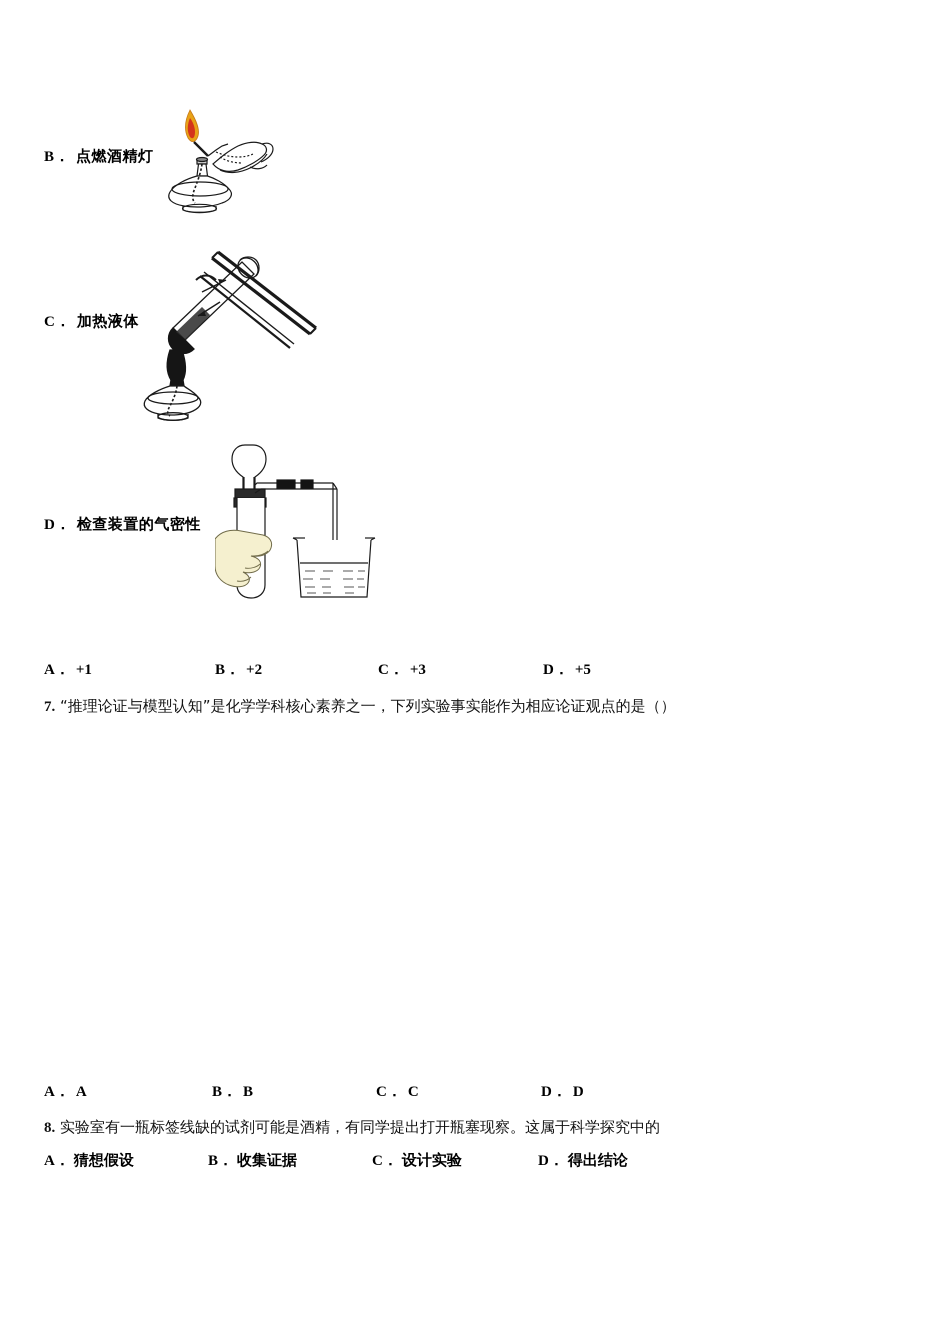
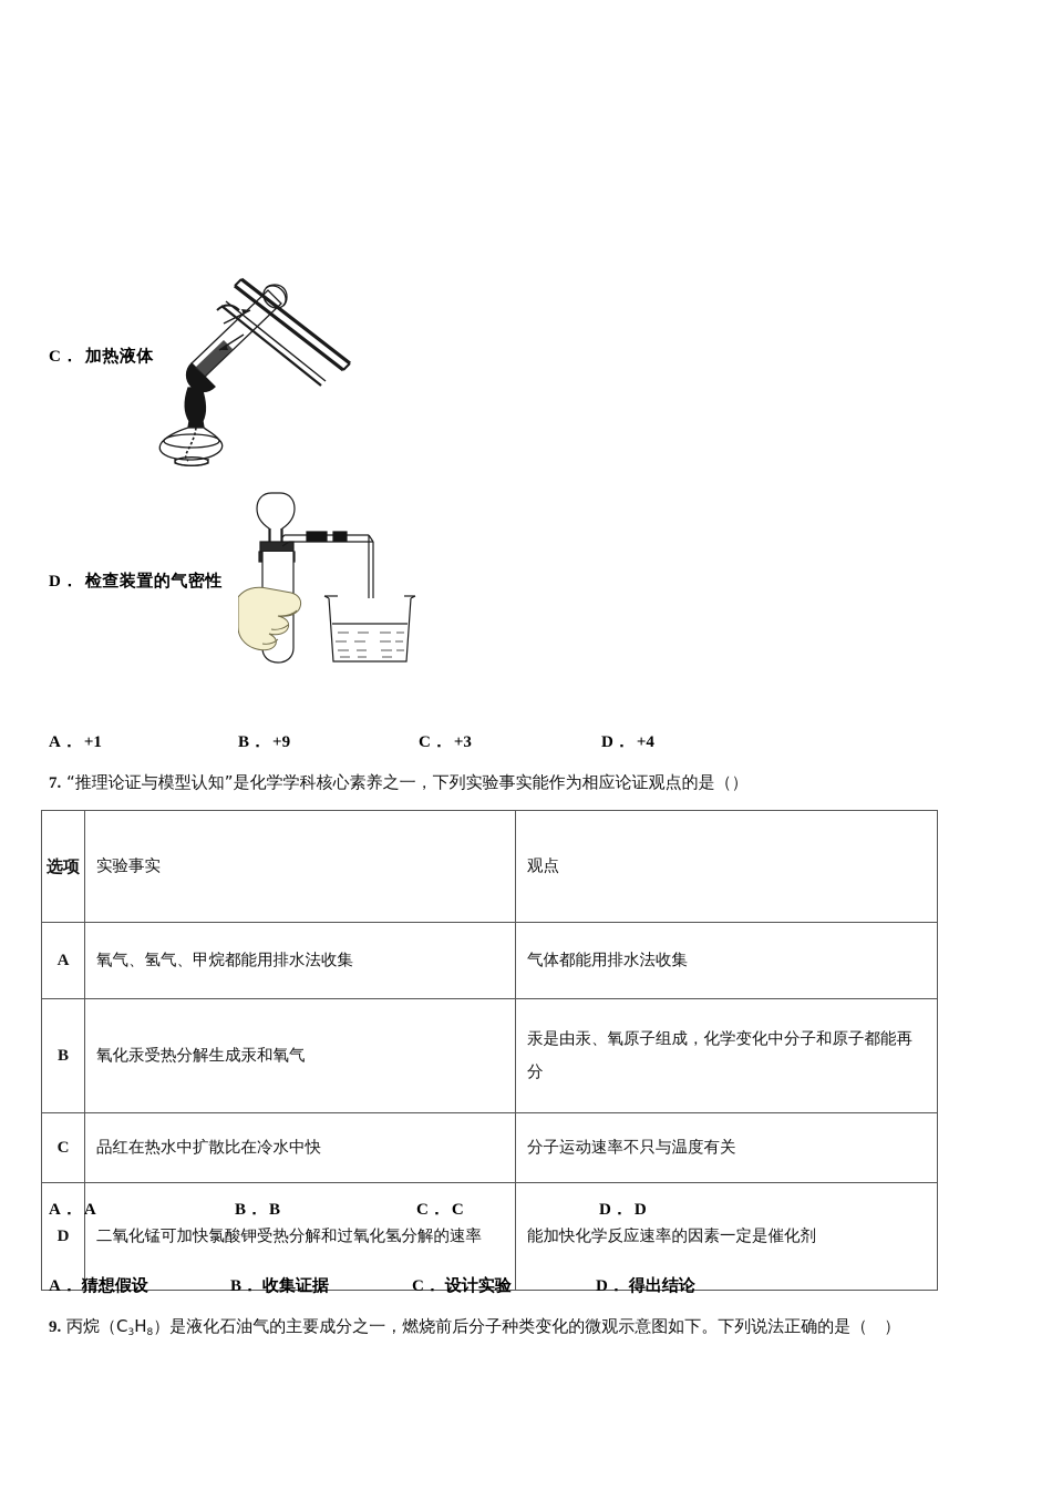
- B． 点燃酒精灯
  C． 加热液体
  D． 检查装置的气密性
  A． +1
- B． +2
+ B． +9
  C． +3
- D． +5
+ D． +4
  7. “推理论证与模型认知”是化学学科核心素养之一，下列实验事实能作为相应论证观点的是（）
+ 选项	实验事实	观点
+ A	氧气、氢气、甲烷都能用排水法收集	气体都能用排水法收集
+ B	氧化汞受热分解生成汞和氧气	汞是由汞、氧原子组成，化学变化中分子和原子都能再分
+ C	品红在热水中扩散比在冷水中快	分子运动速率不只与温度有关
+ D	二氧化锰可加快氯酸钾受热分解和过氧化氢分解的速率	能加快化学反应速率的因素一定是催化剂
  A． A
  B． B
  C． C
  D． D
- 8. 实验室有一瓶标签线缺的试剂可能是酒精，有同学提出打开瓶塞现察。这属于科学探究中的
  A． 猜想假设
  B． 收集证据
  C． 设计实验
  D． 得出结论
+ 9. 丙烷（C3H8）是液化石油气的主要成分之一，燃烧前后分子种类变化的微观示意图如下。下列说法正确的是（ ）
